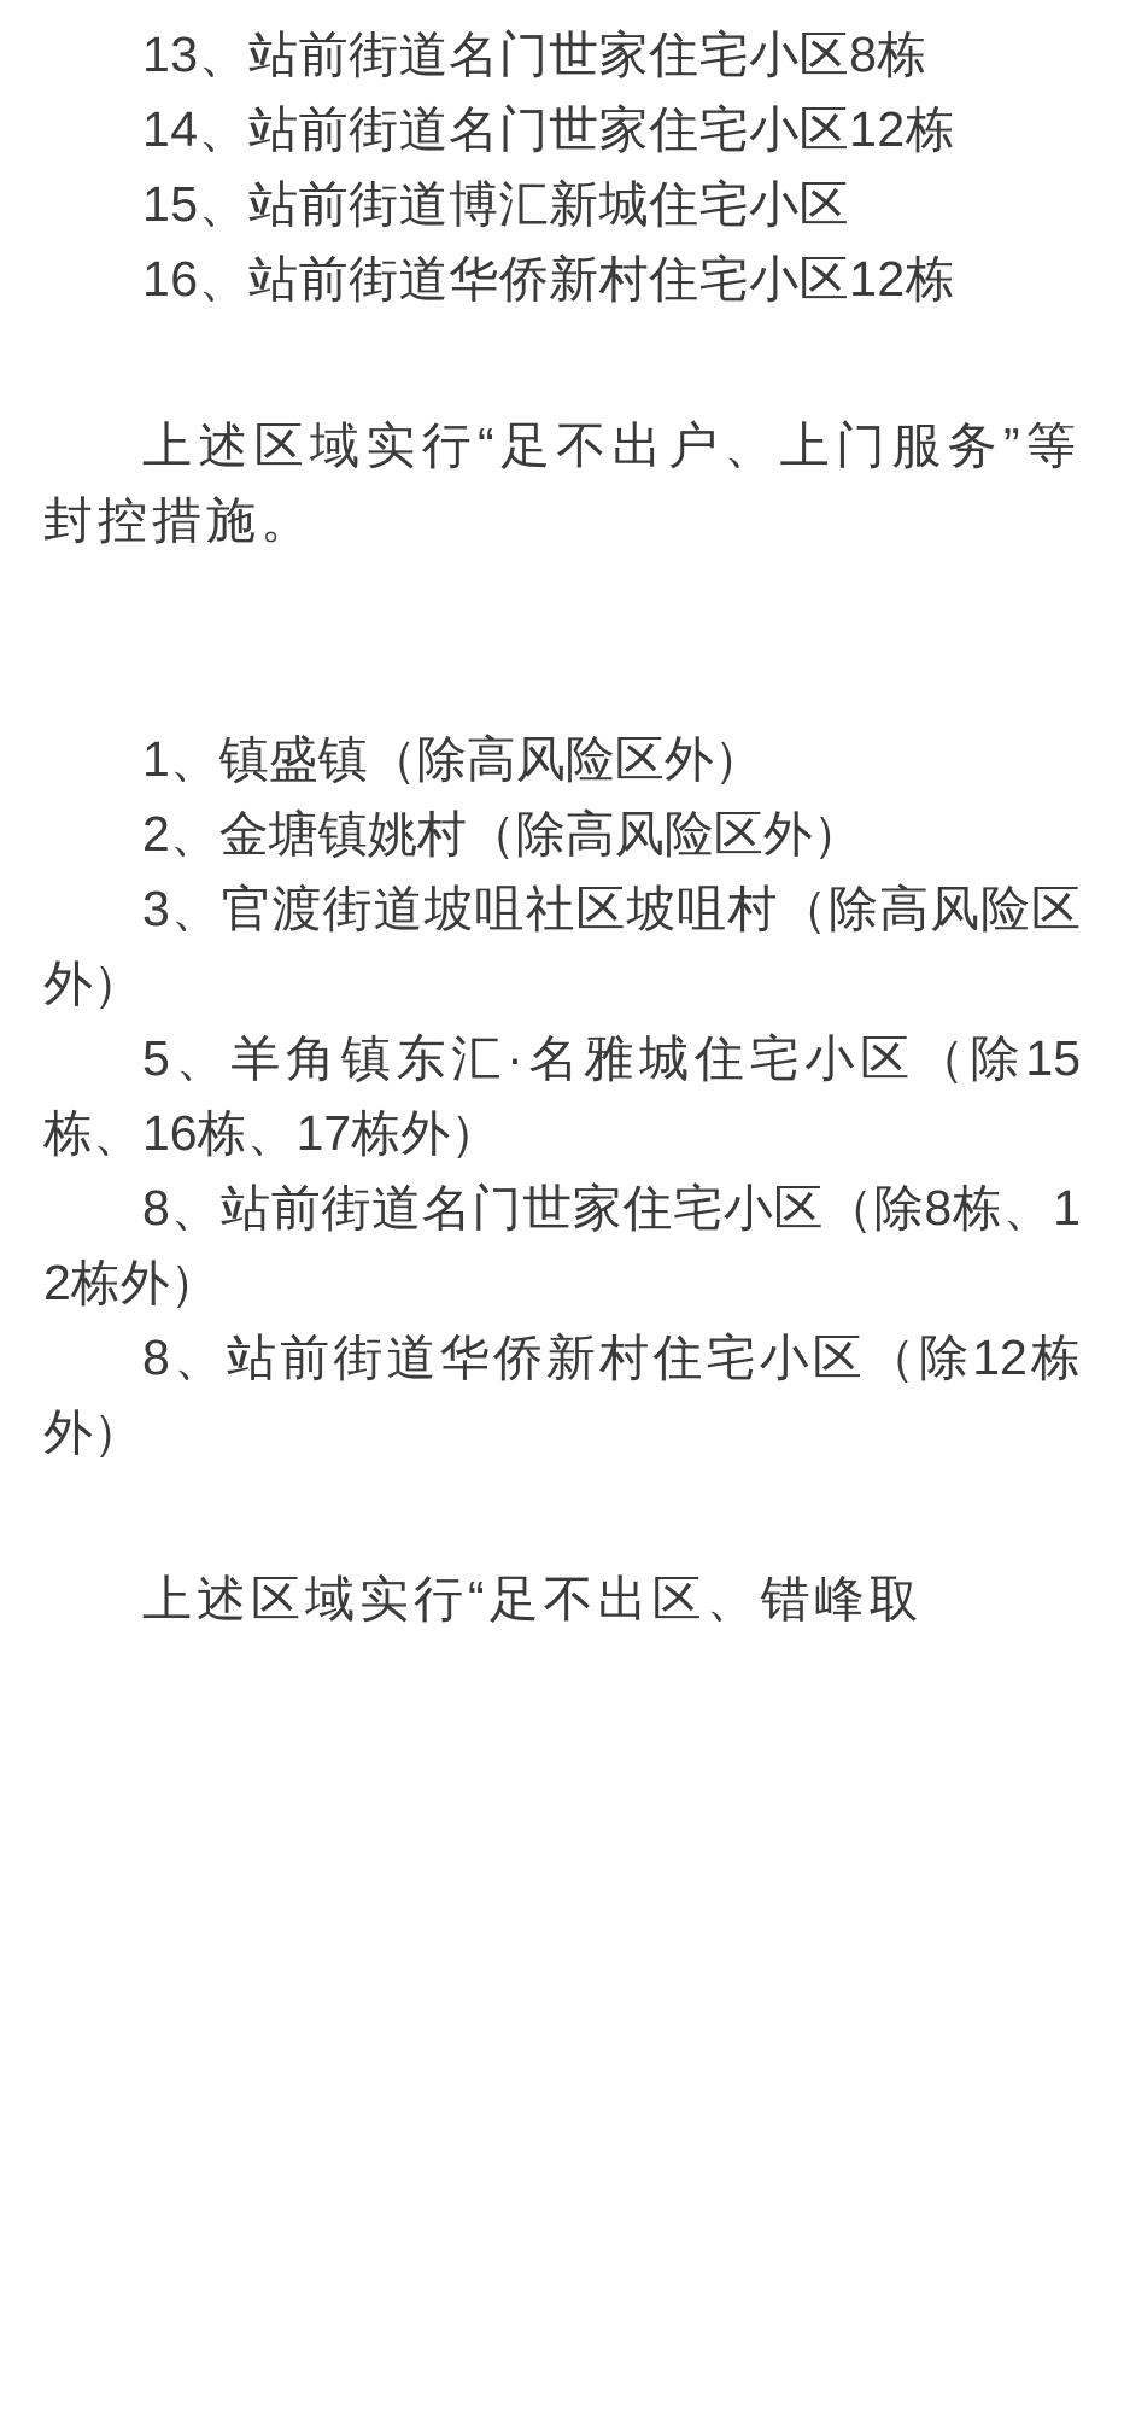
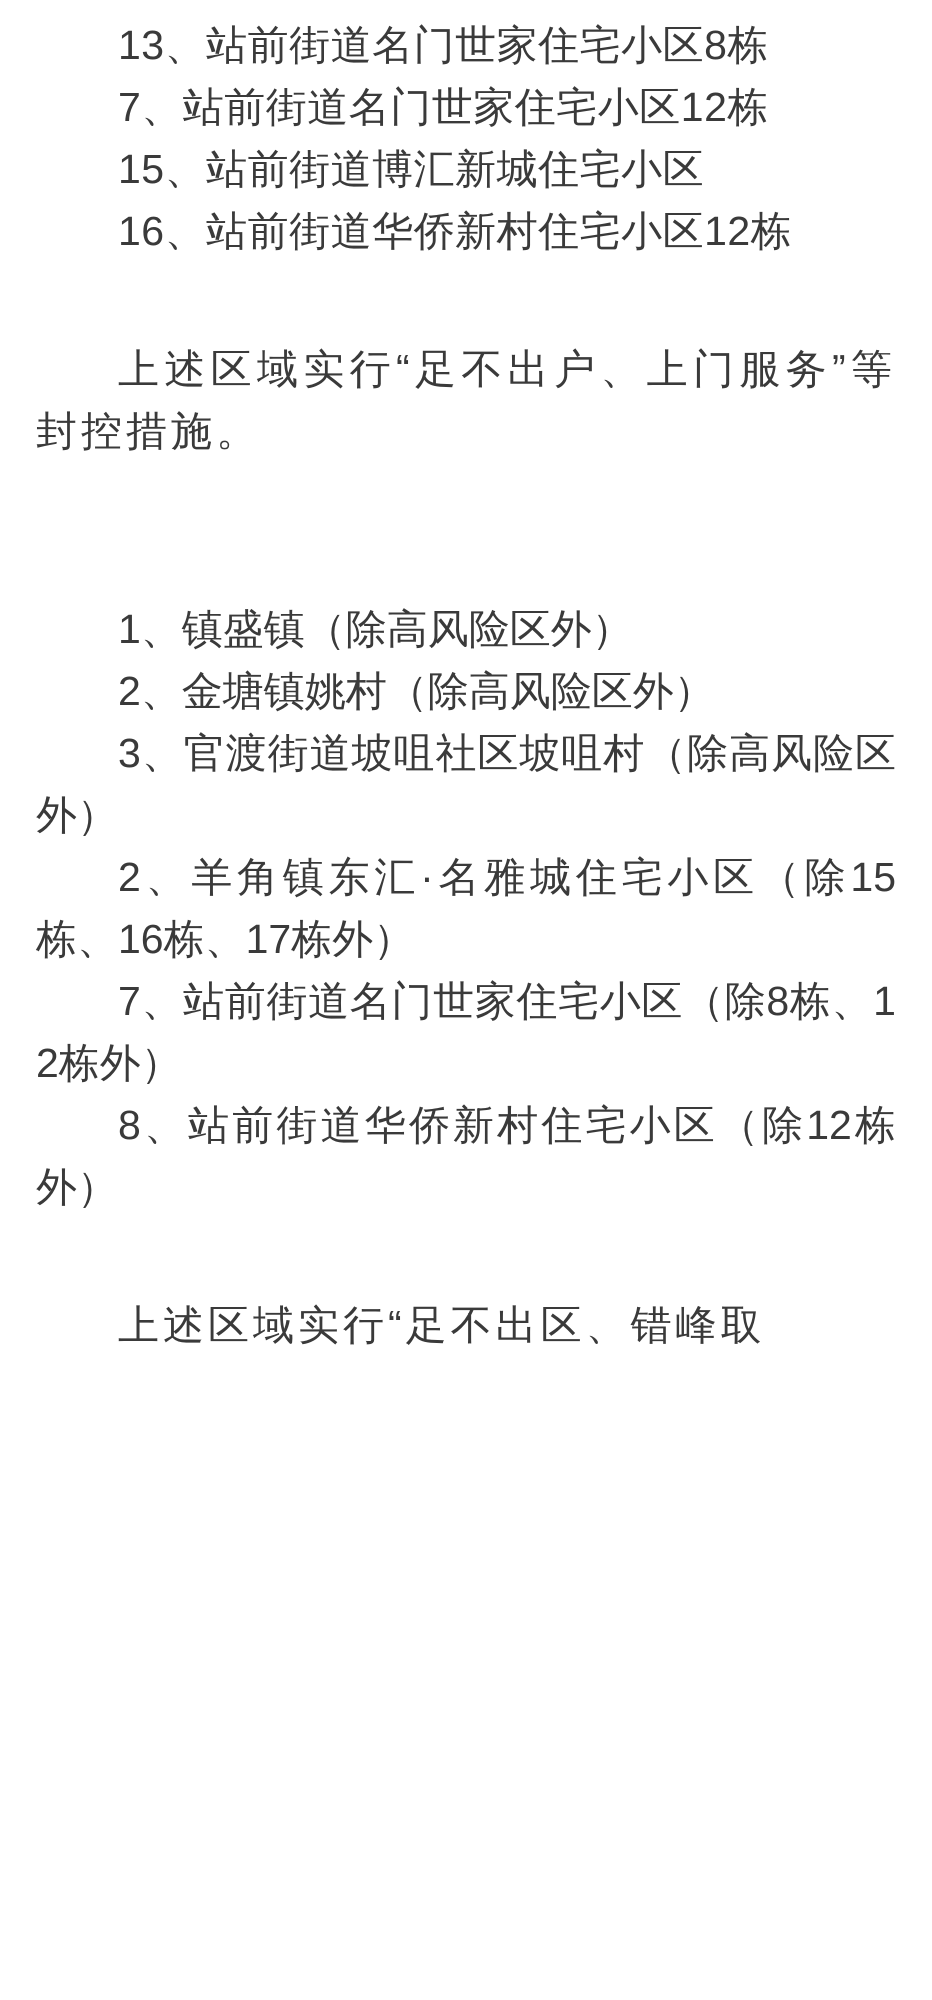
  13、站前街道名门世家住宅小区8栋
- 14、站前街道名门世家住宅小区12栋
+ 7、站前街道名门世家住宅小区12栋
  15、站前街道博汇新城住宅小区
  16、站前街道华侨新村住宅小区12栋
  上述区域实行“足不出户、上门服务”等封控措施。
  1、镇盛镇（除高风险区外）
  2、金塘镇姚村（除高风险区外）
  3、官渡街道坡咀社区坡咀村（除高风险区外）
- 5、羊角镇东汇·名雅城住宅小区（除15栋、16栋、17栋外）
+ 2、羊角镇东汇·名雅城住宅小区（除15栋、16栋、17栋外）
- 8、站前街道名门世家住宅小区（除8栋、12栋外）
+ 7、站前街道名门世家住宅小区（除8栋、12栋外）
  8、站前街道华侨新村住宅小区（除12栋外）
  上述区域实行“足不出区、错峰取
